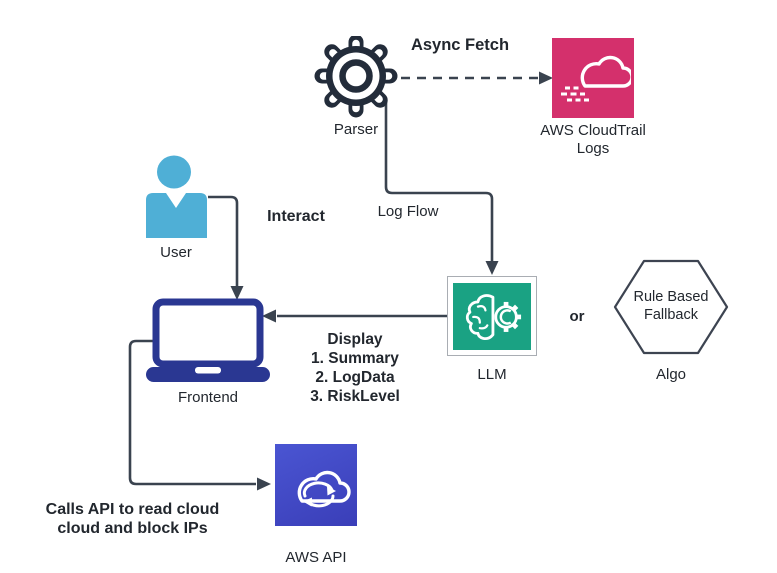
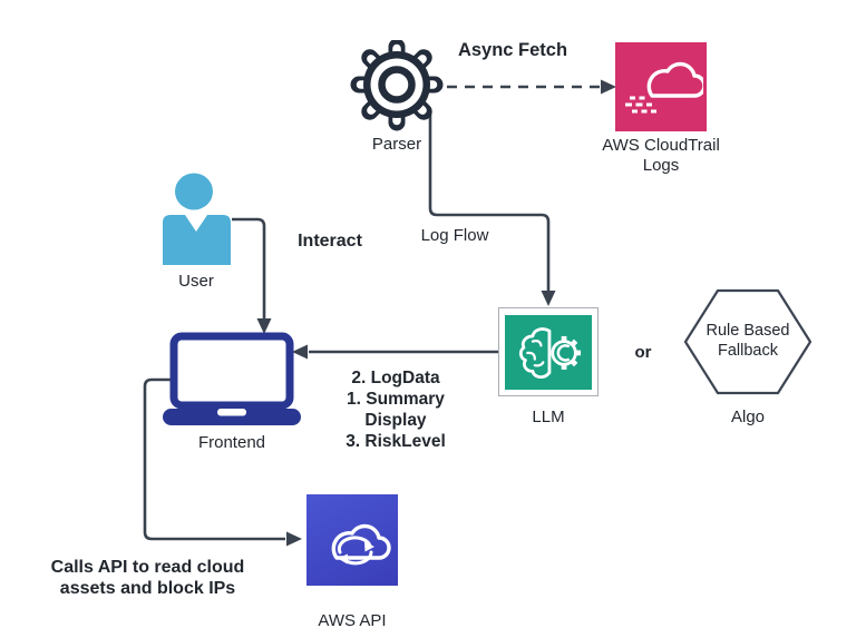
  Parser
  Async Fetch
  AWS CloudTrail Logs
  Log Flow
  User
  Interact
  LLM
  or
  Rule Based Fallback
  Algo
  Frontend
- Display
+ 2. LogData
  1. Summary
- 2. LogData
+ Display
  3. RiskLevel
- Calls API to read cloud cloud and block IPs
+ Calls API to read cloud assets and block IPs
  AWS API
